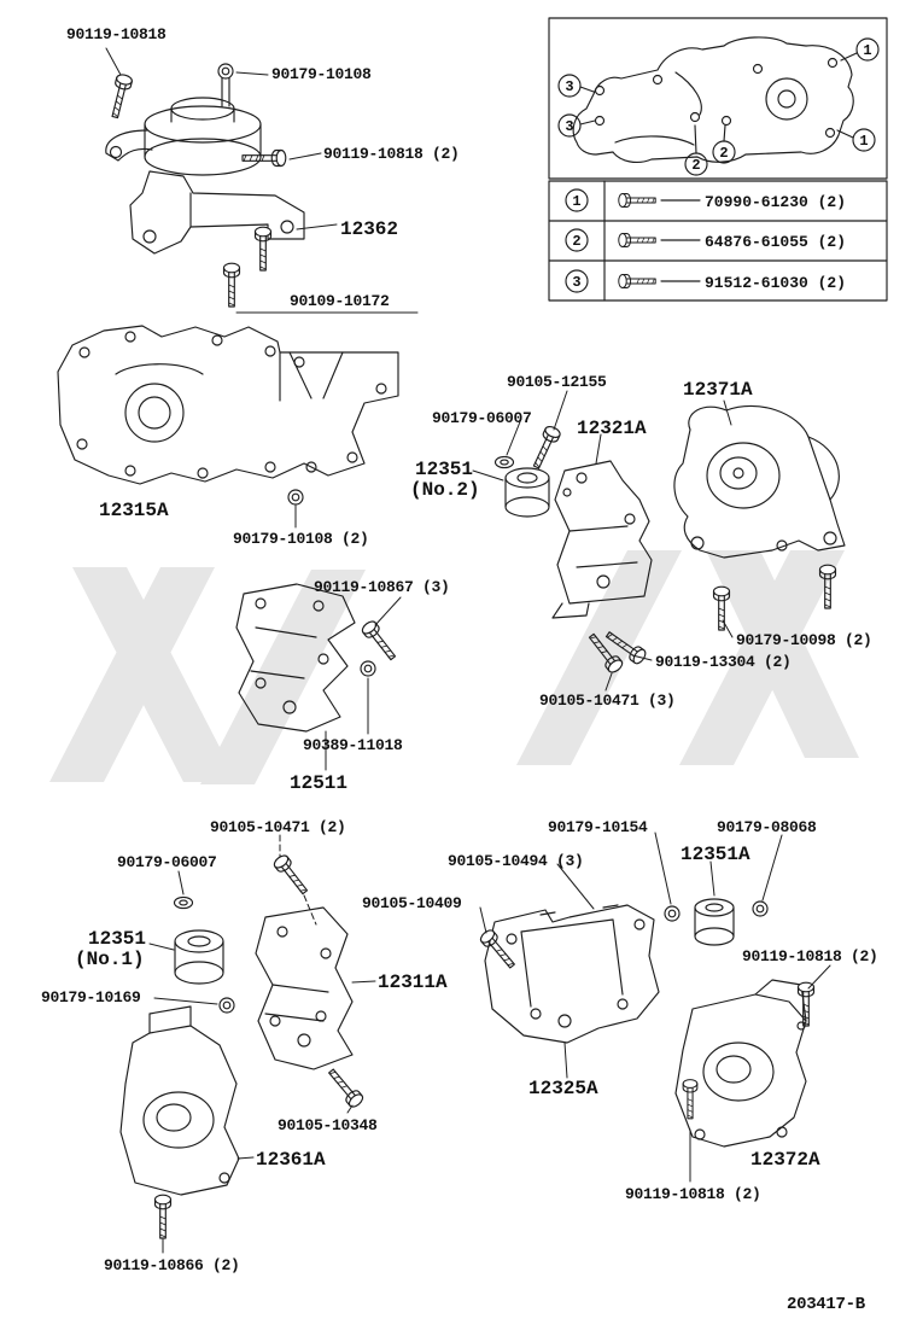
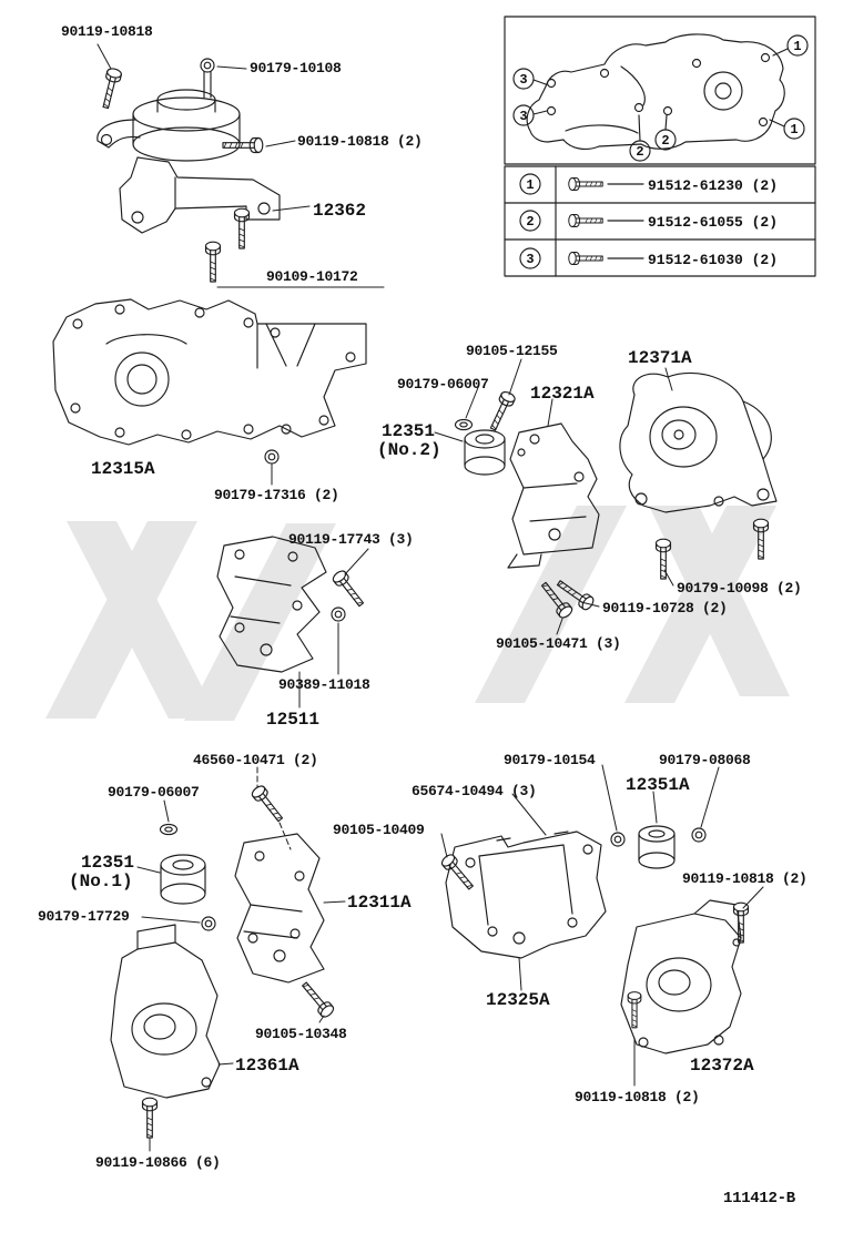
  1
  3
  3
  2
  2
  1
  1
  2
  3
- 70990-61230 (2)
+ 91512-61230 (2)
- 64876-61055 (2)
+ 91512-61055 (2)
  91512-61030 (2)
  90119-10818
  90179-10108
  90119-10818 (2)
  12362
  90109-10172
  12315A
- 90179-10108 (2)
+ 90179-17316 (2)
  90105-12155
  90179-06007
  12321A
  12371A
  12351
  (No.2)
- 90119-10867 (3)
+ 90119-17743 (3)
  90179-10098 (2)
- 90119-13304 (2)
+ 90119-10728 (2)
  90105-10471 (3)
  90389-11018
  12511
- 90105-10471 (2)
+ 46560-10471 (2)
  90179-10154
  90179-08068
  90179-06007
  12351A
- 90105-10494 (3)
+ 65674-10494 (3)
  90105-10409
  12351
  (No.1)
  90119-10818 (2)
- 90179-10169
+ 90179-17729
  12311A
  12325A
  90105-10348
  12361A
  12372A
  90119-10818 (2)
- 90119-10866 (2)
+ 90119-10866 (6)
- 203417-B
+ 111412-B
